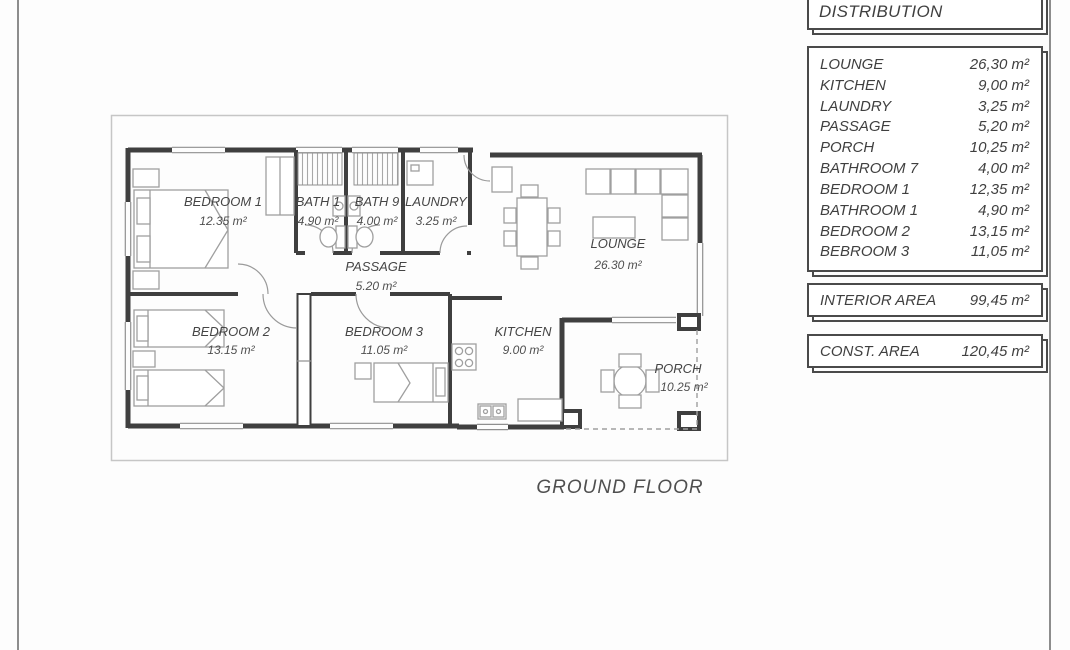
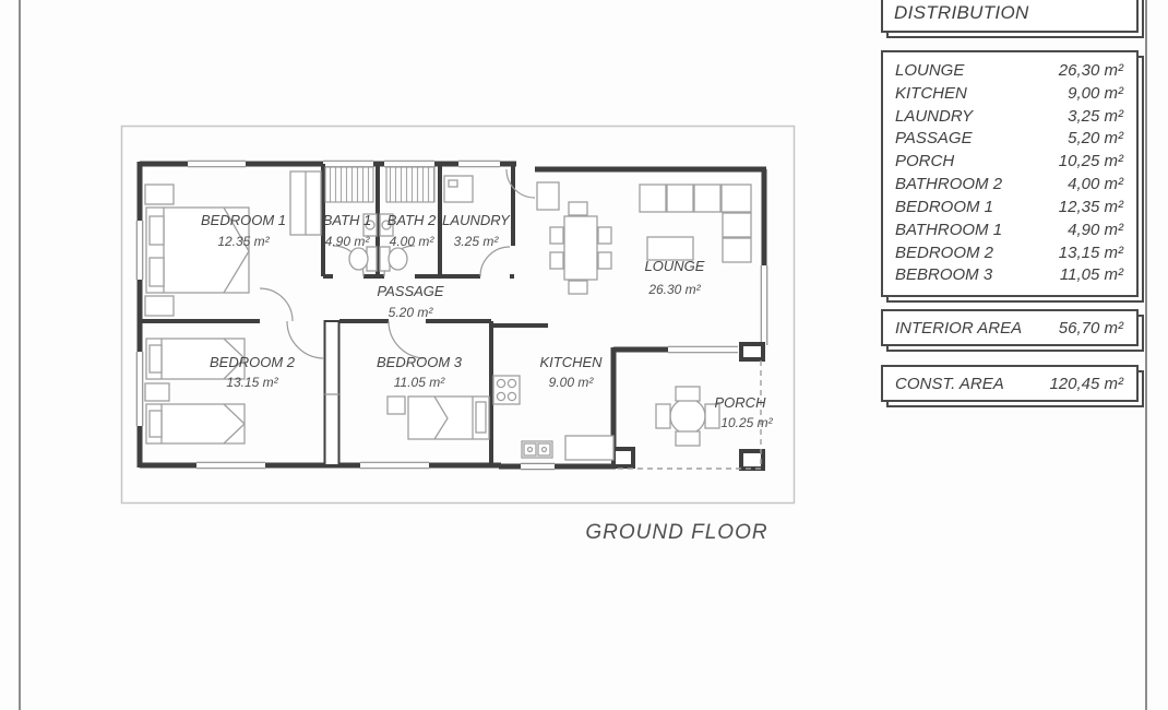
  BEDROOM 1
  12.35 m²
  BATH 1
  4.90 m²
- BATH 9
+ BATH 2
  4.00 m²
  LAUNDRY
  3.25 m²
  LOUNGE
  26.30 m²
  PASSAGE
  5.20 m²
  BEDROOM 2
  13.15 m²
  BEDROOM 3
  11.05 m²
  KITCHEN
  9.00 m²
  PORCH
  10.25 m²
  DISTRIBUTION
  LOUNGE
  26,30 m²
  KITCHEN
  9,00 m²
  LAUNDRY
  3,25 m²
  PASSAGE
  5,20 m²
  PORCH
  10,25 m²
- BATHROOM 7
+ BATHROOM 2
  4,00 m²
  BEDROOM 1
  12,35 m²
  BATHROOM 1
  4,90 m²
  BEDROOM 2
  13,15 m²
  BEBROOM 3
  11,05 m²
  INTERIOR AREA
- 99,45 m²
+ 56,70 m²
  CONST. AREA
  120,45 m²
  GROUND FLOOR
